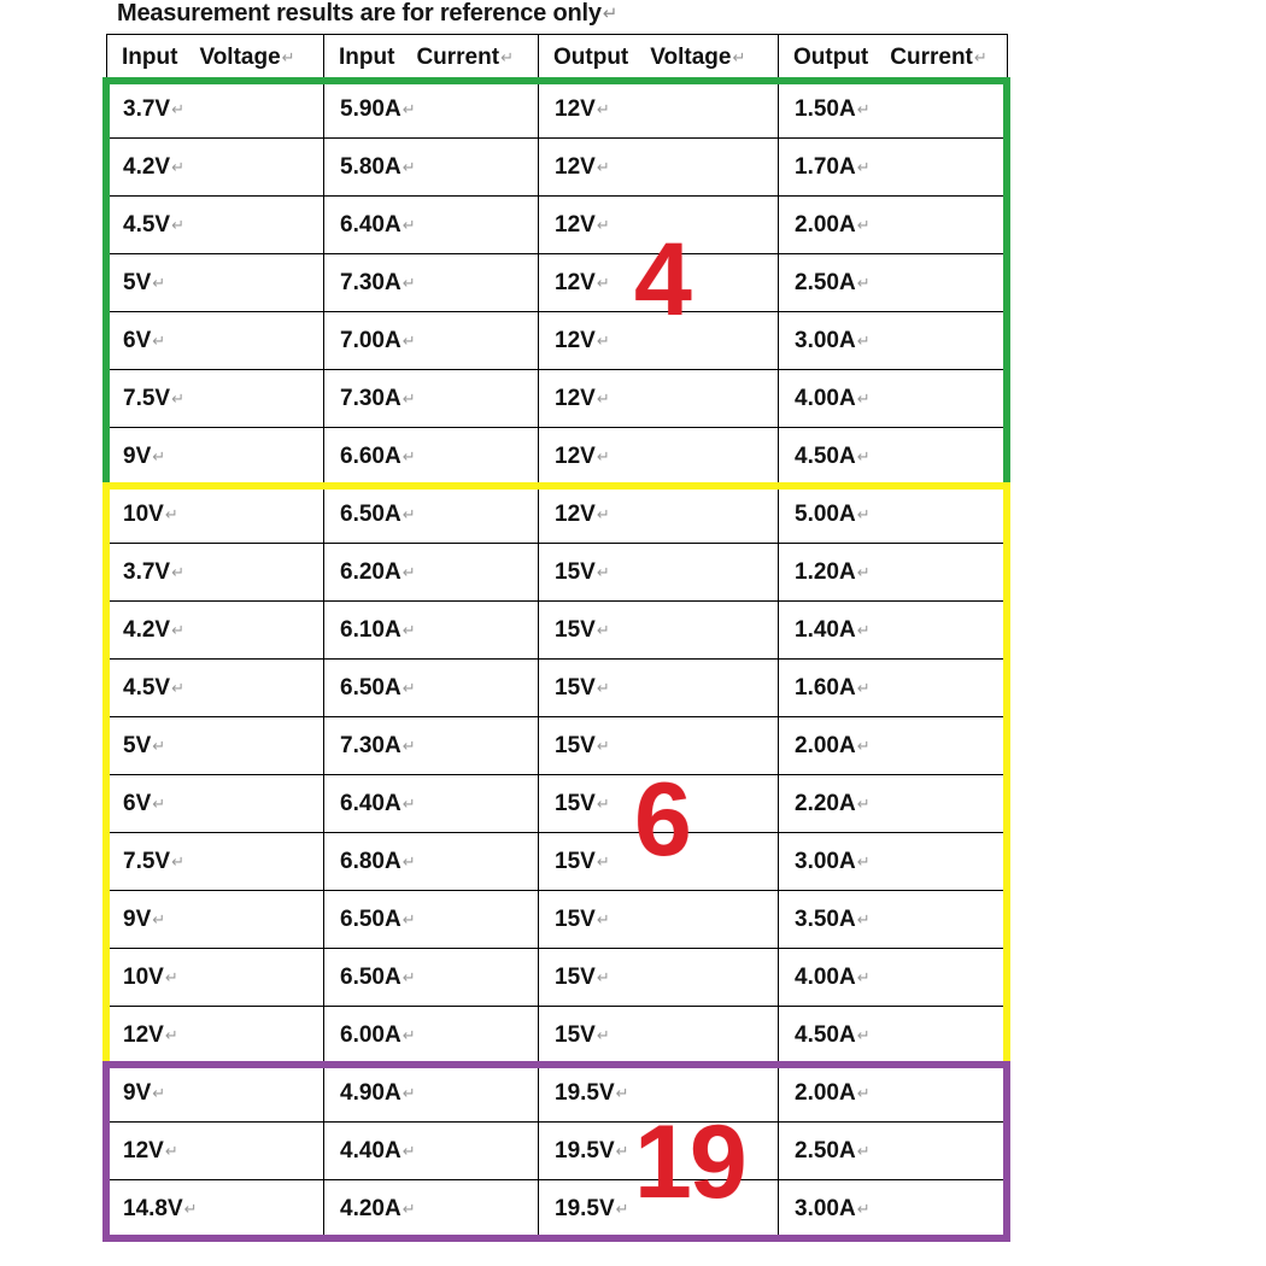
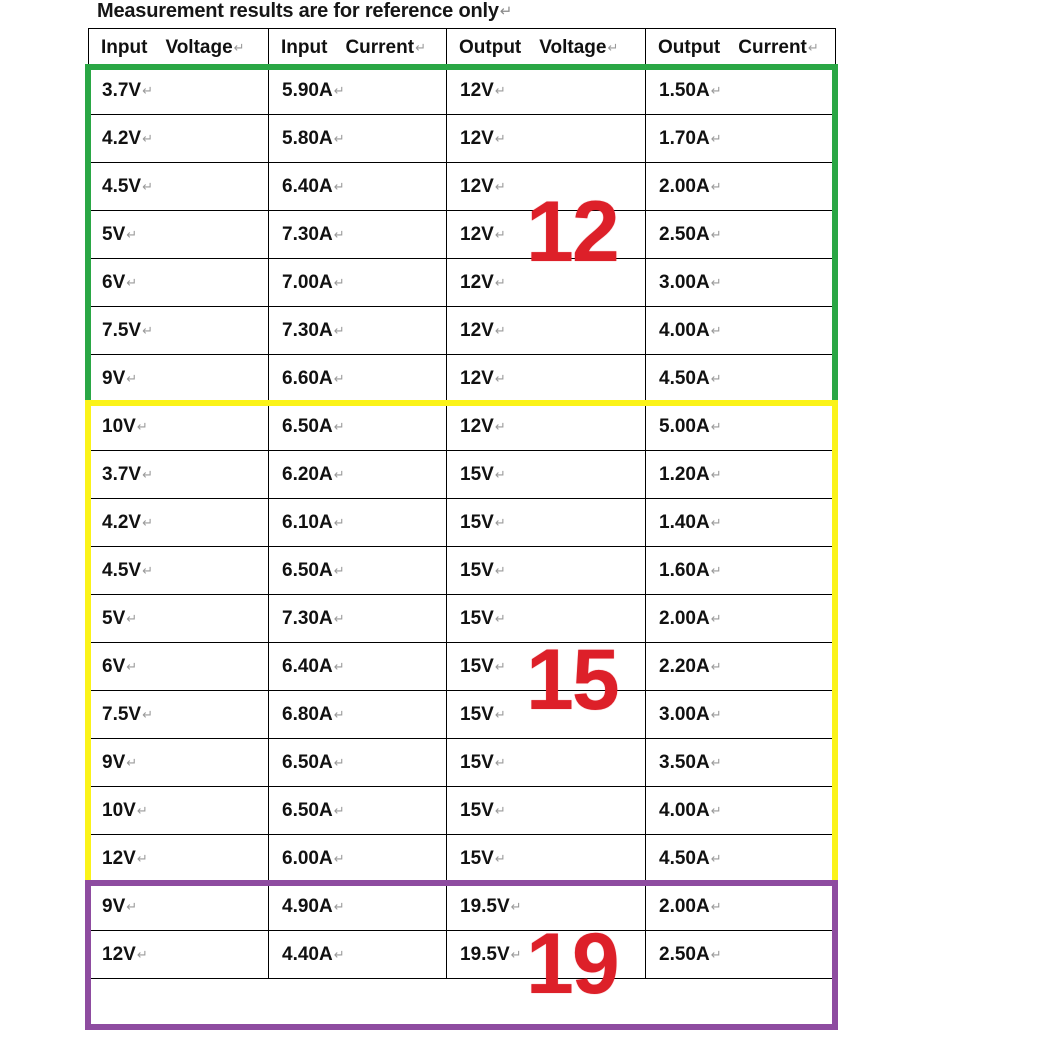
  Measurement results are for reference only↵
  Input Voltage↵	Input Current↵	Output Voltage↵	Output Current↵
  3.7V↵	5.90A↵	12V↵	1.50A↵
  4.2V↵	5.80A↵	12V↵	1.70A↵
  4.5V↵	6.40A↵	12V↵	2.00A↵
  5V↵	7.30A↵	12V↵	2.50A↵
  6V↵	7.00A↵	12V↵	3.00A↵
  7.5V↵	7.30A↵	12V↵	4.00A↵
  9V↵	6.60A↵	12V↵	4.50A↵
  10V↵	6.50A↵	12V↵	5.00A↵
  3.7V↵	6.20A↵	15V↵	1.20A↵
  4.2V↵	6.10A↵	15V↵	1.40A↵
  4.5V↵	6.50A↵	15V↵	1.60A↵
  5V↵	7.30A↵	15V↵	2.00A↵
  6V↵	6.40A↵	15V↵	2.20A↵
  7.5V↵	6.80A↵	15V↵	3.00A↵
  9V↵	6.50A↵	15V↵	3.50A↵
  10V↵	6.50A↵	15V↵	4.00A↵
  12V↵	6.00A↵	15V↵	4.50A↵
  9V↵	4.90A↵	19.5V↵	2.00A↵
  12V↵	4.40A↵	19.5V↵	2.50A↵
- 14.8V↵	4.20A↵	19.5V↵	3.00A↵
- 4
+ 12
- 6
+ 15
  19
